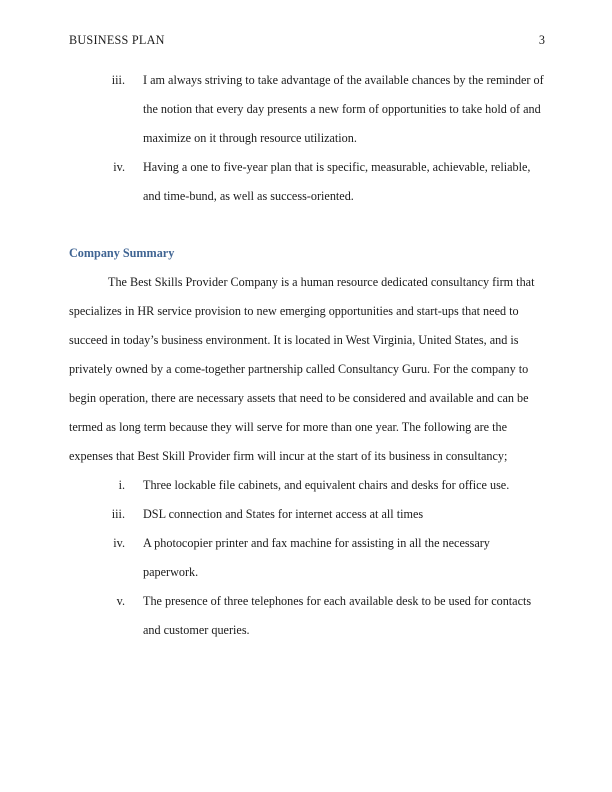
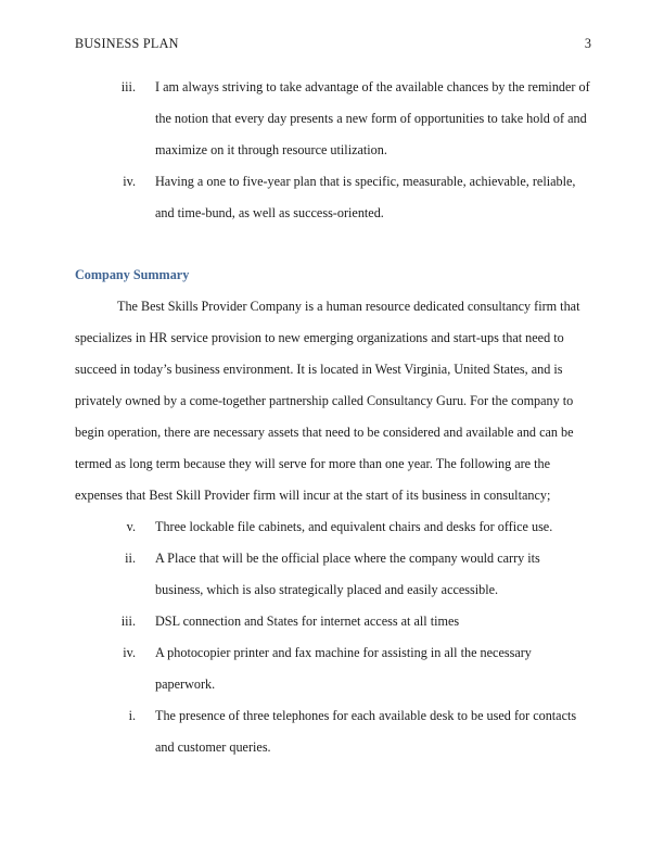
  BUSINESS PLAN
  3
  iii.
  I am always striving to take advantage of the available chances by the reminder of the notion that every day presents a new form of opportunities to take hold of and maximize on it through resource utilization.
  iv.
  Having a one to five-year plan that is specific, measurable, achievable, reliable, and time-bund, as well as success-oriented.
  Company Summary
- The Best Skills Provider Company is a human resource dedicated consultancy firm that specializes in HR service provision to new emerging opportunities and start-ups that need to succeed in today’s business environment. It is located in West Virginia, United States, and is privately owned by a come-together partnership called Consultancy Guru. For the company to begin operation, there are necessary assets that need to be considered and available and can be termed as long term because they will serve for more than one year. The following are the expenses that Best Skill Provider firm will incur at the start of its business in consultancy;
+ The Best Skills Provider Company is a human resource dedicated consultancy firm that specializes in HR service provision to new emerging organizations and start-ups that need to succeed in today’s business environment. It is located in West Virginia, United States, and is privately owned by a come-together partnership called Consultancy Guru. For the company to begin operation, there are necessary assets that need to be considered and available and can be termed as long term because they will serve for more than one year. The following are the expenses that Best Skill Provider firm will incur at the start of its business in consultancy;
- i.
+ v.
  Three lockable file cabinets, and equivalent chairs and desks for office use.
+ ii.
+ A Place that will be the official place where the company would carry its business, which is also strategically placed and easily accessible.
  iii.
  DSL connection and States for internet access at all times
  iv.
  A photocopier printer and fax machine for assisting in all the necessary paperwork.
- v.
+ i.
  The presence of three telephones for each available desk to be used for contacts and customer queries.
